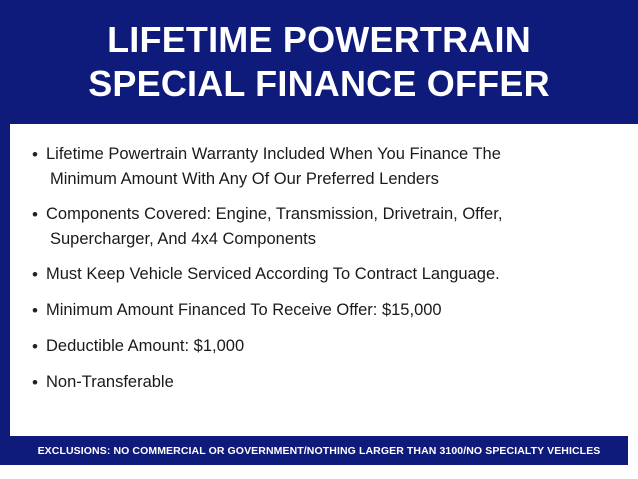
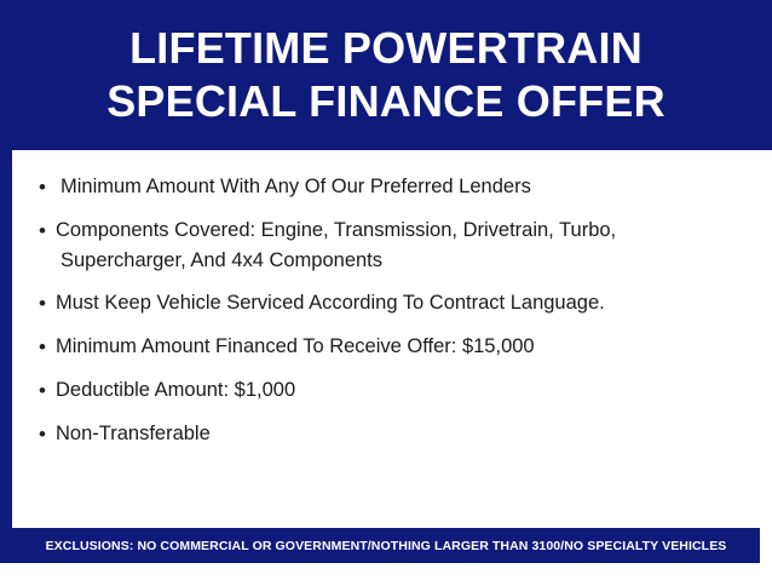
  LIFETIME POWERTRAIN
  SPECIAL FINANCE OFFER
  •
- Lifetime Powertrain Warranty Included When You Finance The
  Minimum Amount With Any Of Our Preferred Lenders
  •
- Components Covered: Engine, Transmission, Drivetrain, Offer,
+ Components Covered: Engine, Transmission, Drivetrain, Turbo,
  Supercharger, And 4x4 Components
  •
  Must Keep Vehicle Serviced According To Contract Language.
  •
  Minimum Amount Financed To Receive Offer: $15,000
  •
  Deductible Amount: $1,000
  •
  Non-Transferable
  EXCLUSIONS: NO COMMERCIAL OR GOVERNMENT/NOTHING LARGER THAN 3100/NO SPECIALTY VEHICLES
